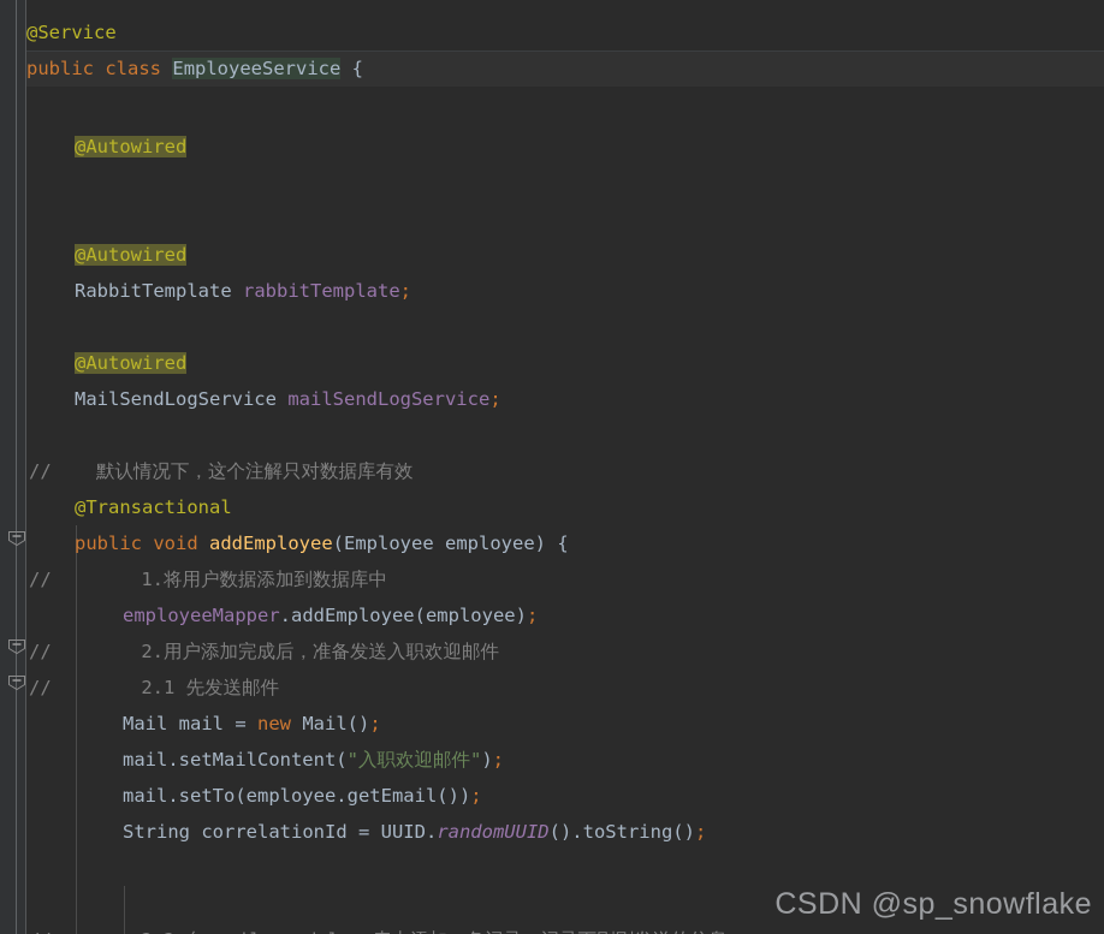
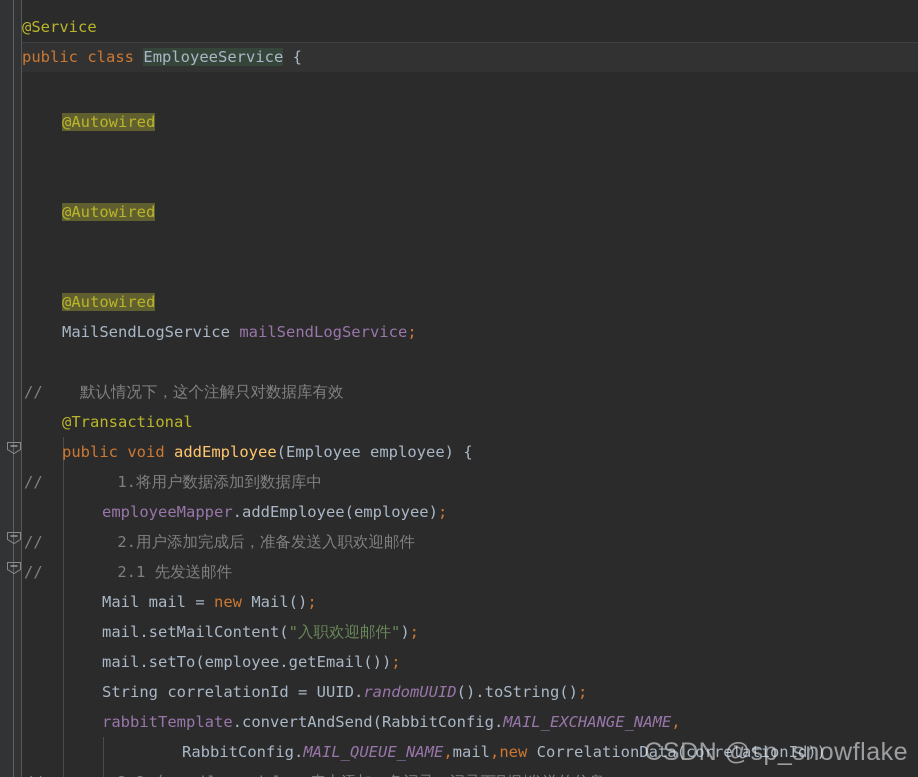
  @Service
  public class EmployeeService {
  @Autowired
  @Autowired
- RabbitTemplate rabbitTemplate;
  @Autowired
  MailSendLogService mailSendLogService;
  // 默认情况下，这个注解只对数据库有效
  @Transactional
  public void addEmployee(Employee employee) {
  // 1.将用户数据添加到数据库中
  employeeMapper.addEmployee(employee);
  // 2.用户添加完成后，准备发送入职欢迎邮件
  // 2.1 先发送邮件
  Mail mail = new Mail();
  mail.setMailContent("入职欢迎邮件");
  mail.setTo(employee.getEmail());
  String correlationId = UUID.randomUUID().toString();
+ rabbitTemplate.convertAndSend(RabbitConfig.MAIL_EXCHANGE_NAME,
+ RabbitConfig.MAIL_QUEUE_NAME,mail,new CorrelationData(correlationId))
  CSDN @sp_snowflake
